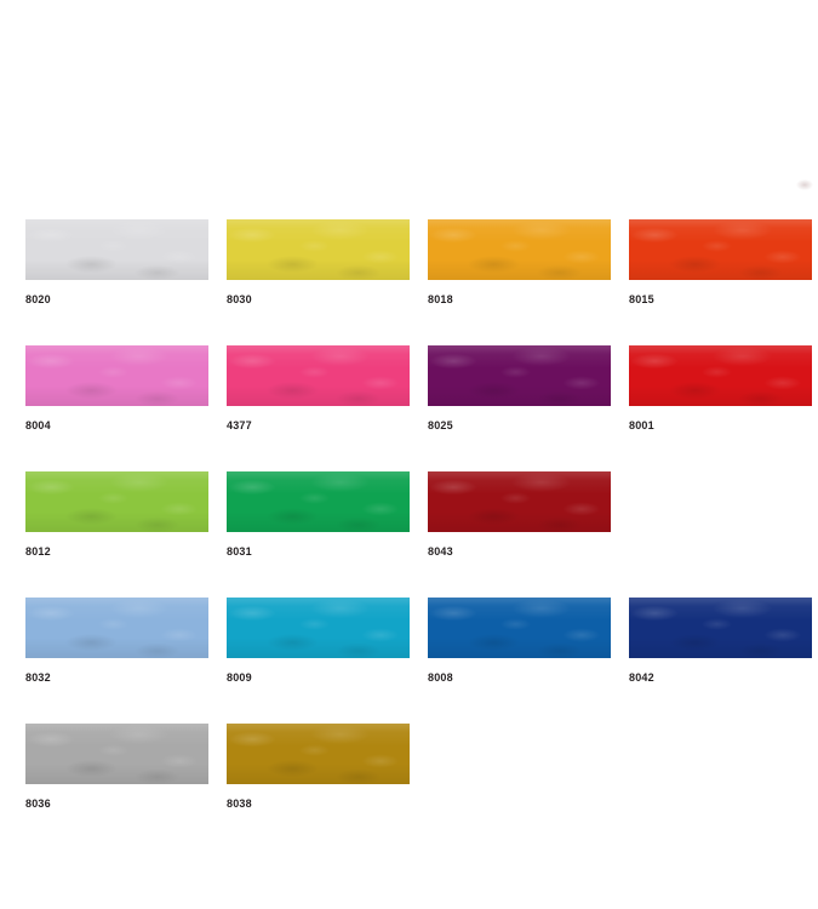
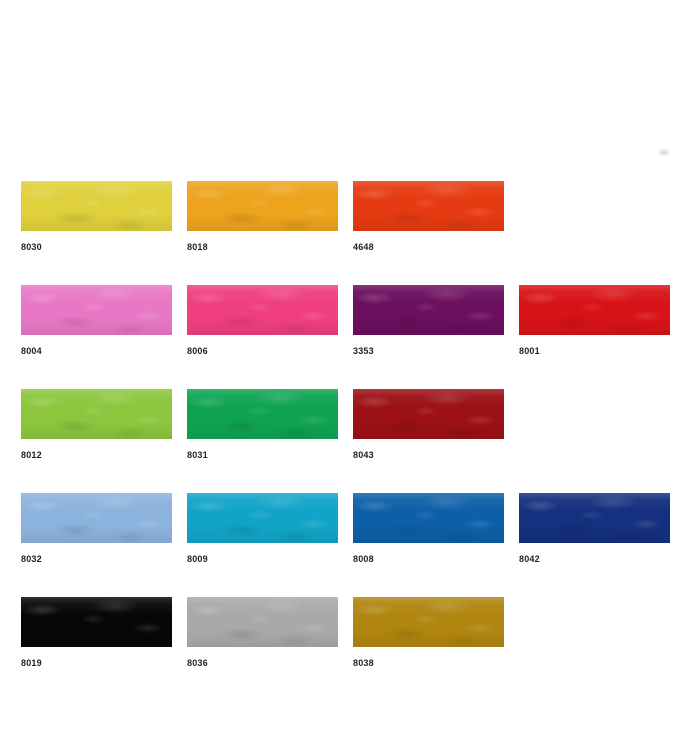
- 8020
  8030
  8018
- 8015
+ 4648
  8004
- 4377
+ 8006
- 8025
+ 3353
  8001
  8012
  8031
  8043
  8032
  8009
  8008
  8042
+ 8019
  8036
  8038
